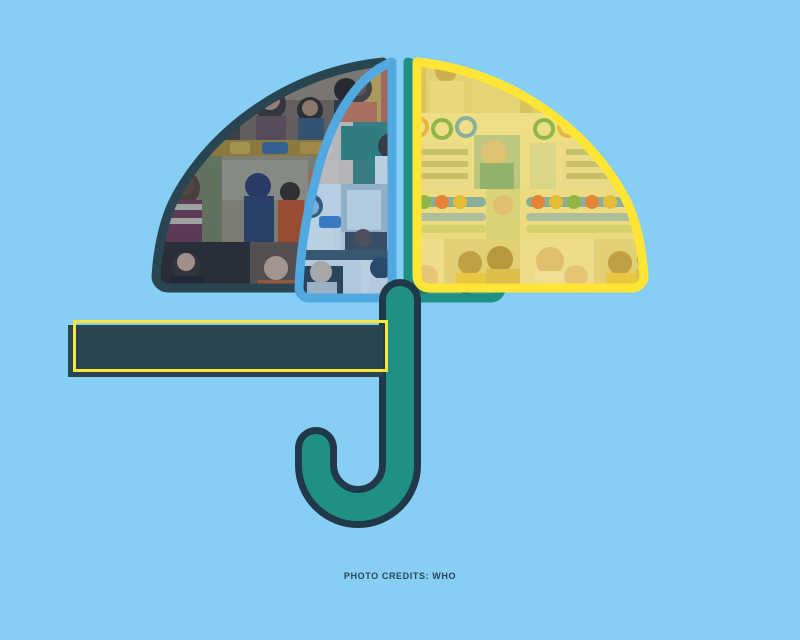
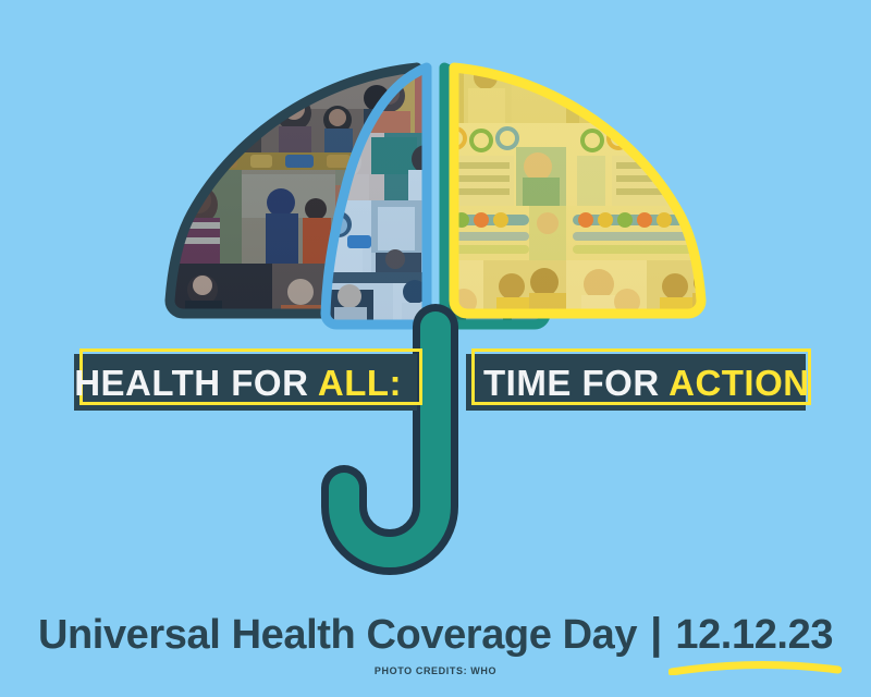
+ HEALTH FOR ALL:
+ TIME FOR ACTION
+ Universal Health Coverage Day
+ |
+ 12.12.23
  PHOTO CREDITS: WHO
